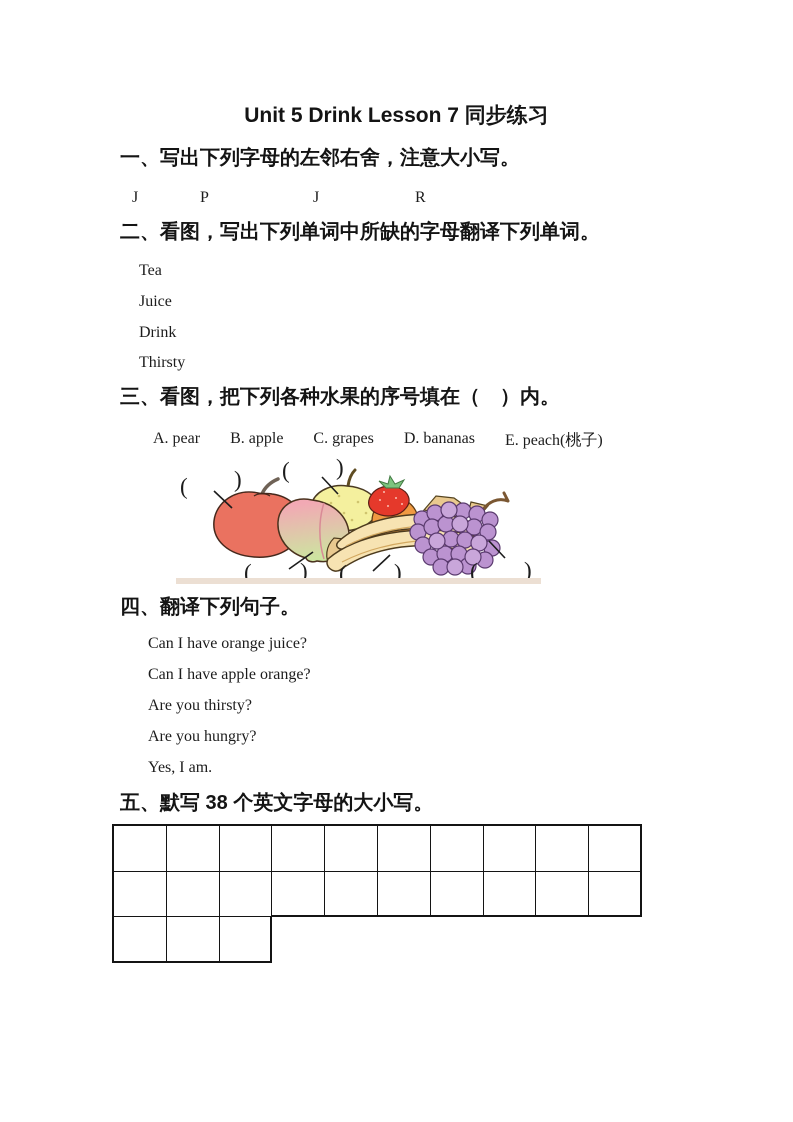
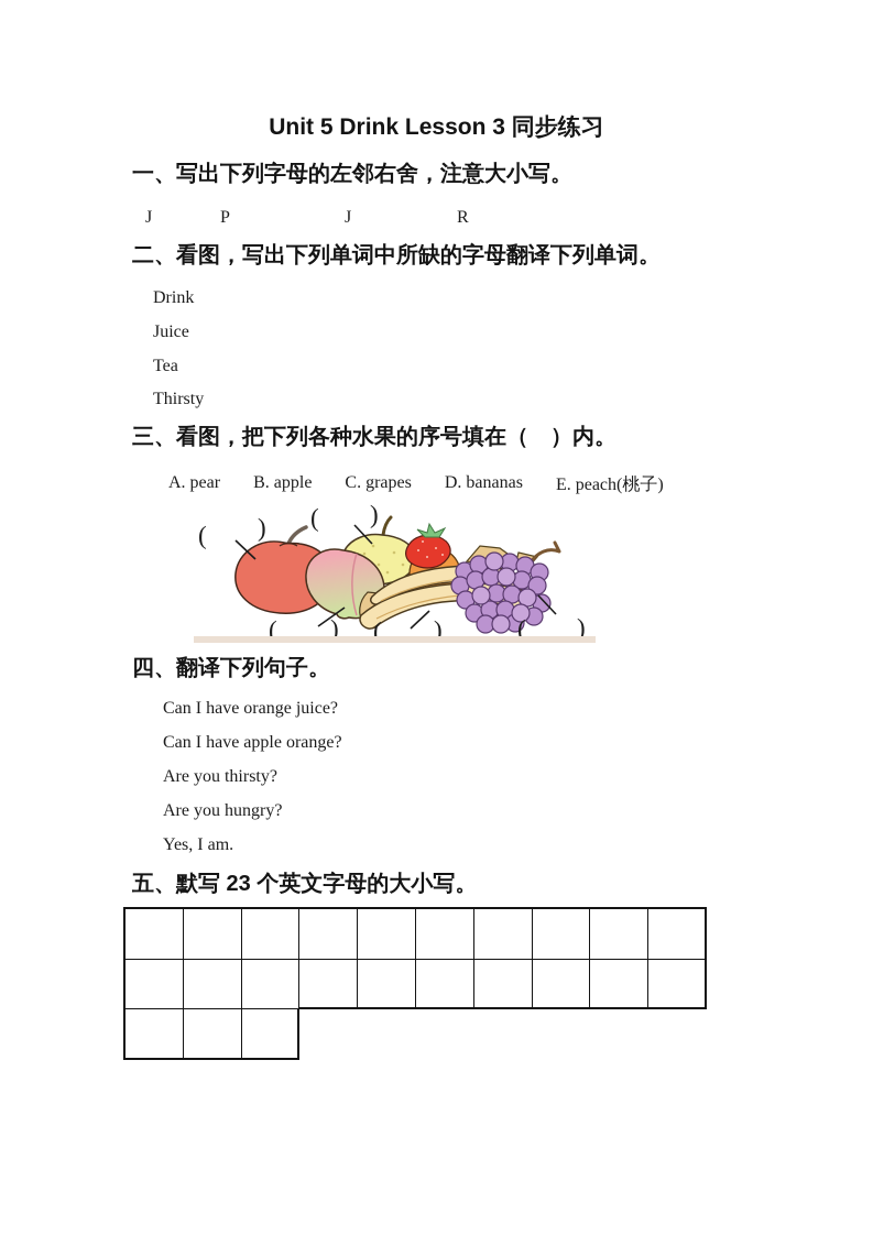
- Unit 5 Drink Lesson 7 同步练习
+ Unit 5 Drink Lesson 3 同步练习
  一、写出下列字母的左邻右舍，注意大小写。
  J
  P
  J
  R
  二、看图，写出下列单词中所缺的字母翻译下列单词。
- Tea
+ Drink
  Juice
- Drink
+ Tea
  Thirsty
  三、看图，把下列各种水果的序号填在（ ）内。
  A. pear
  B. apple
  C. grapes
  D. bananas
  E. peach(桃子)
  (
  )
  (
  )
  (
  )
  (
  )
  (
  )
  四、翻译下列句子。
  Can I have orange juice?
  Can I have apple orange?
  Are you thirsty?
  Are you hungry?
  Yes, I am.
- 五、默写 38 个英文字母的大小写。
+ 五、默写 23 个英文字母的大小写。
